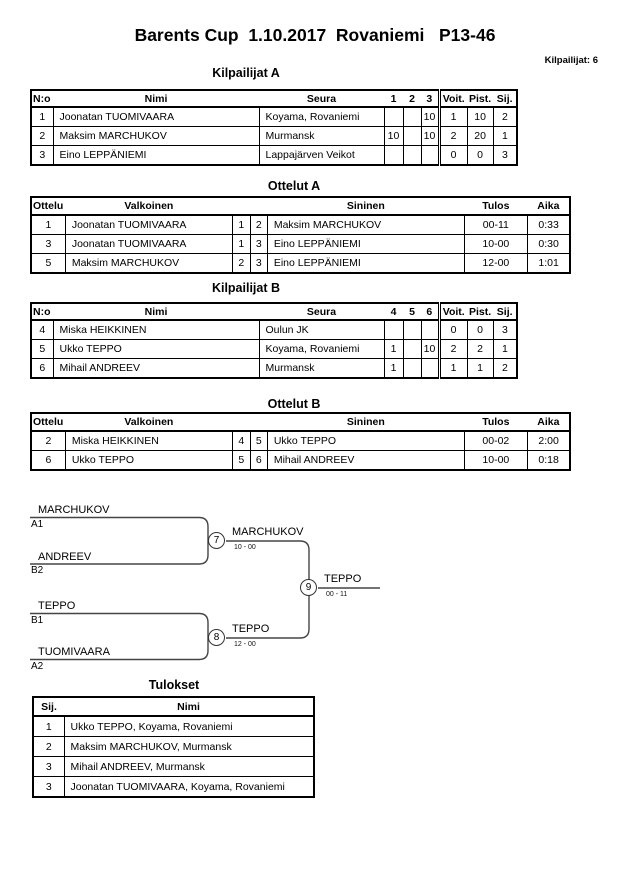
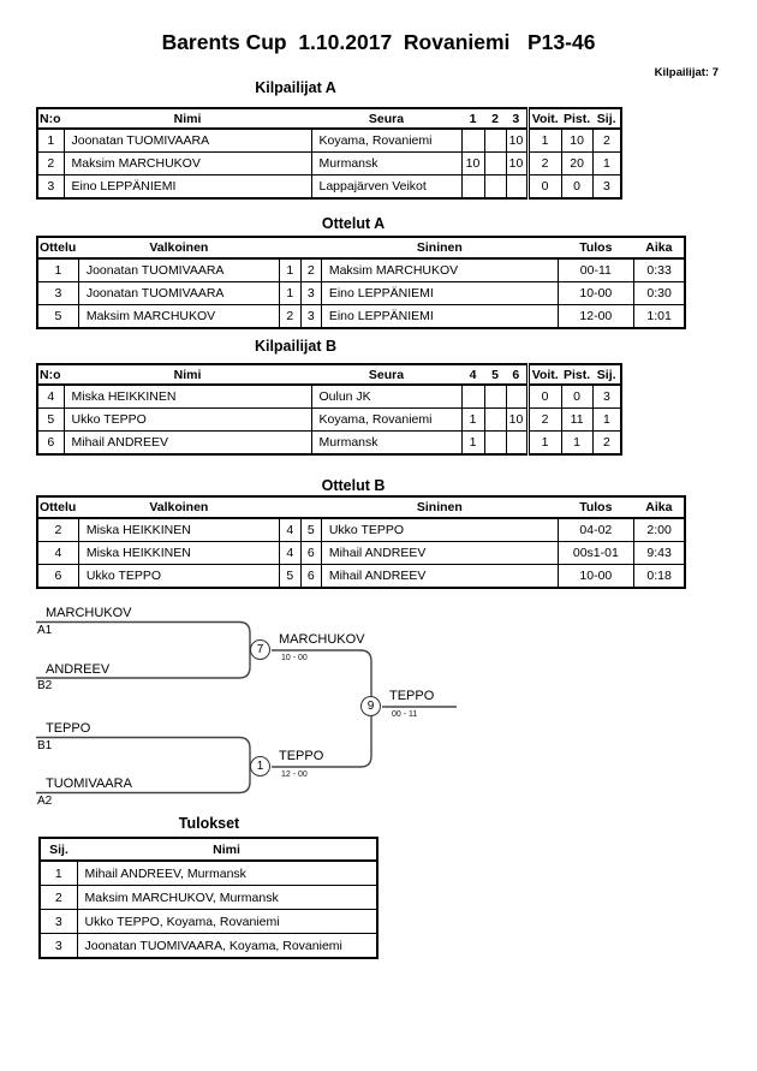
  Barents Cup 1.10.2017 Rovaniemi P13-46
- Kilpailijat: 6
+ Kilpailijat: 7
  Kilpailijat A
  N:o	Nimi	Seura	1	2	3	Voit.	Pist.	Sij.
  1	Joonatan TUOMIVAARA	Koyama, Rovaniemi			10	1	10	2
  2	Maksim MARCHUKOV	Murmansk	10		10	2	20	1
  3	Eino LEPPÄNIEMI	Lappajärven Veikot				0	0	3
  Ottelut A
  Ottelu	Valkoinen			Sininen	Tulos	Aika
  1	Joonatan TUOMIVAARA	1	2	Maksim MARCHUKOV	00-11	0:33
  3	Joonatan TUOMIVAARA	1	3	Eino LEPPÄNIEMI	10-00	0:30
  5	Maksim MARCHUKOV	2	3	Eino LEPPÄNIEMI	12-00	1:01
  Kilpailijat B
  N:o	Nimi	Seura	4	5	6	Voit.	Pist.	Sij.
  4	Miska HEIKKINEN	Oulun JK				0	0	3
- 5	Ukko TEPPO	Koyama, Rovaniemi	1		10	2	2	1
+ 5	Ukko TEPPO	Koyama, Rovaniemi	1		10	2	11	1
  6	Mihail ANDREEV	Murmansk	1			1	1	2
  Ottelut B
  Ottelu	Valkoinen			Sininen	Tulos	Aika
- 2	Miska HEIKKINEN	4	5	Ukko TEPPO	00-02	2:00
+ 2	Miska HEIKKINEN	4	5	Ukko TEPPO	04-02	2:00
+ 4	Miska HEIKKINEN	4	6	Mihail ANDREEV	00s1-01	9:43
  6	Ukko TEPPO	5	6	Mihail ANDREEV	10-00	0:18
  MARCHUKOV
  A1
  ANDREEV
  B2
  TEPPO
  B1
  TUOMIVAARA
  A2
  7
  MARCHUKOV
- 8
+ 1
  TEPPO
  9
  TEPPO
  Tulokset
  Sij.	Nimi
- 1	Ukko TEPPO, Koyama, Rovaniemi
+ 1	Mihail ANDREEV, Murmansk
  2	Maksim MARCHUKOV, Murmansk
- 3	Mihail ANDREEV, Murmansk
+ 3	Ukko TEPPO, Koyama, Rovaniemi
  3	Joonatan TUOMIVAARA, Koyama, Rovaniemi
